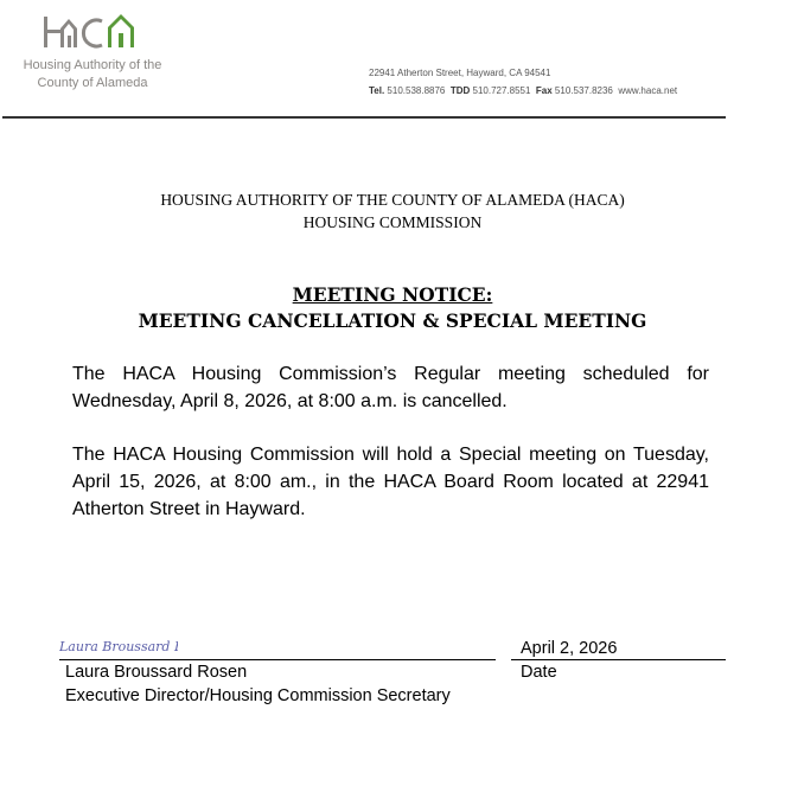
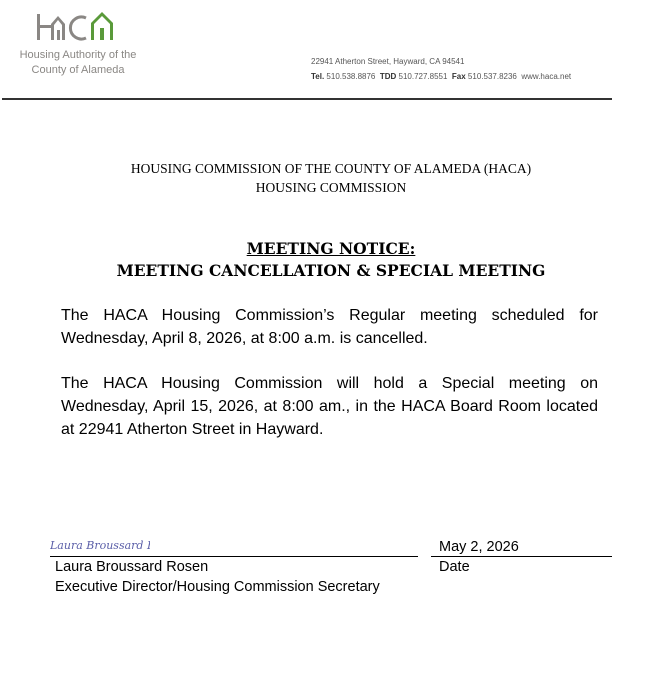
  Housing Authority of the
  County of Alameda
  22941 Atherton Street, Hayward, CA 94541
  Tel. 510.538.8876 TDD 510.727.8551 Fax 510.537.8236 www.haca.net
- HOUSING AUTHORITY OF THE COUNTY OF ALAMEDA (HACA)
+ HOUSING COMMISSION OF THE COUNTY OF ALAMEDA (HACA)
  HOUSING COMMISSION
  MEETING NOTICE:
  MEETING CANCELLATION & SPECIAL MEETING
  The HACA Housing Commission’s Regular meeting scheduled for Wednesday, April 8, 2026, at 8:00 a.m. is cancelled.
- The HACA Housing Commission will hold a Special meeting on Tuesday, April 15, 2026, at 8:00 am., in the HACA Board Room located at 22941 Atherton Street in Hayward.
+ The HACA Housing Commission will hold a Special meeting on Wednesday, April 15, 2026, at 8:00 am., in the HACA Board Room located at 22941 Atherton Street in Hayward.
  Laura Broussard
- April 2, 2026
+ May 2, 2026
  Laura Broussard Rosen
  Date
  Executive Director/Housing Commission Secretary
